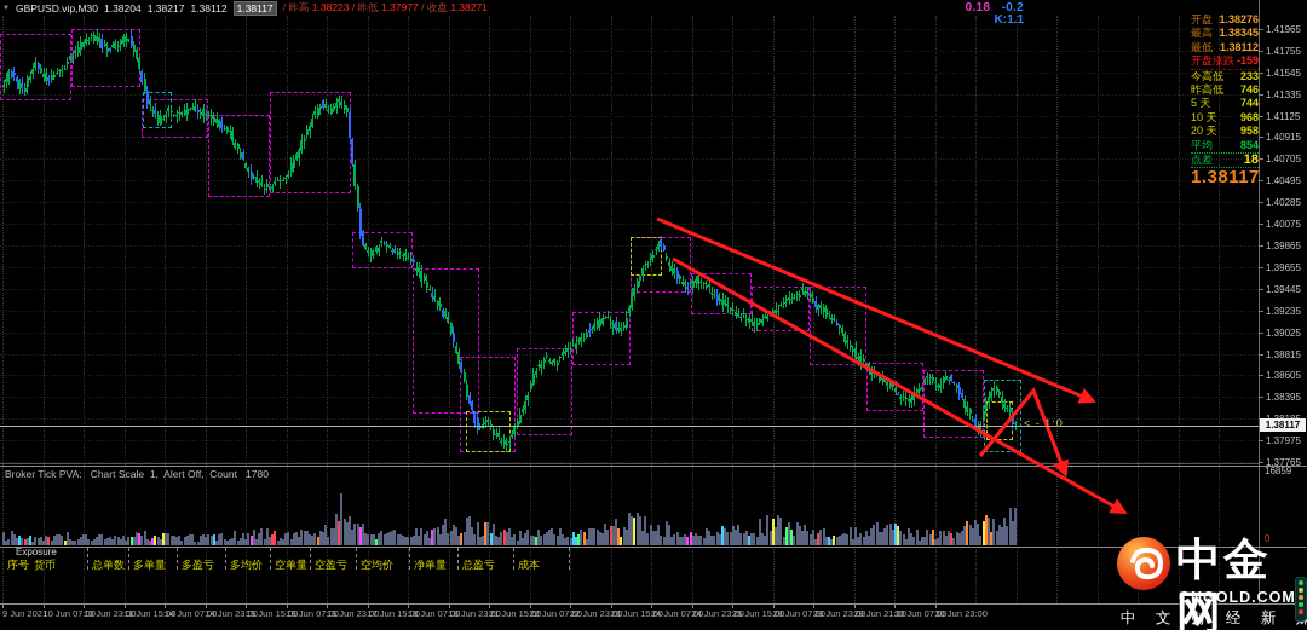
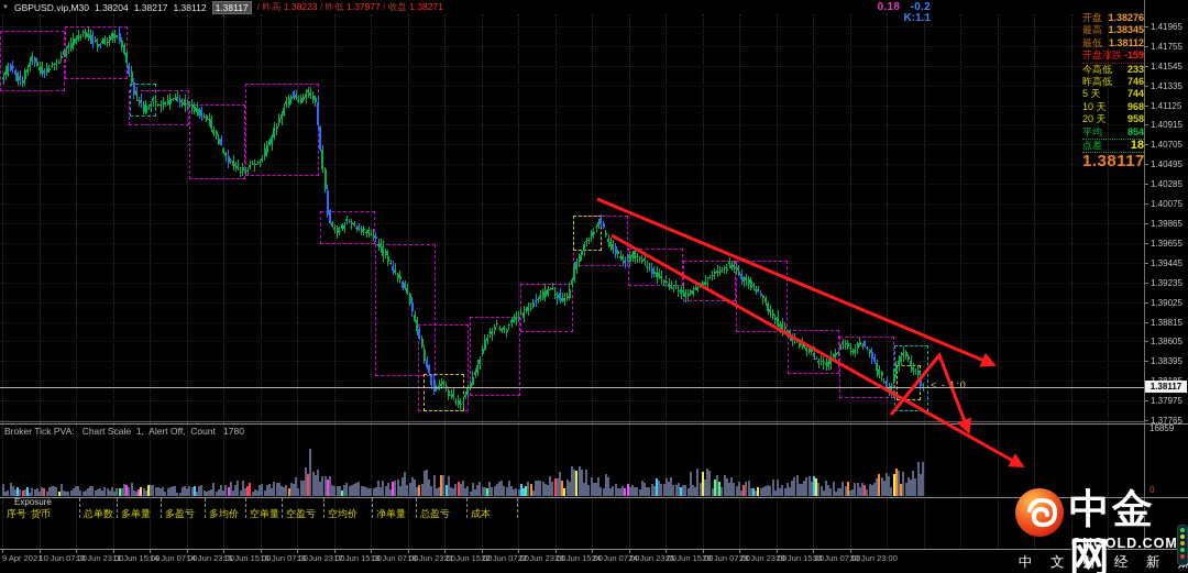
  GBPUSD.vip,M30
  1.38204
  1.38217
  1.38112
  1.38117
  / 昨高 1.38223 / 昨低 1.37977 / 收盘 1.38271
  0.18 -0.2
  K:1.1
  < - 1:0
  1.41965
  1.41755
  1.41545
  1.41335
  1.41125
  1.40915
  1.40705
  1.40495
  1.40285
  1.40075
  1.39865
  1.39655
  1.39445
  1.39235
  1.39025
  1.38815
  1.38605
  1.38395
  1.37975
  1.37765
  1.38117
  16859
  0
  开盘
  1.38276
  最高
  1.38345
  最低
  1.38112
  开盘涨跌
  -159
  今高低
  233
  昨高低
  746
  5 天
  744
  10 天
  968
  20 天
  958
  平均
  854
  点差
  18
  1.38117
  Broker Tick PVA: Chart Scale 1, Alert Off, Count 1780
  Exposure
  序号
  货币
  总单数
  多单量
  多盈亏
  多均价
  空单量
  空盈亏
  空均价
  净单量
  总盈亏
  成本
- 9 Jun 2021
+ 9 Apr 2021
  10 Jun 07:00
  10 Jun 23:00
  11 Jun 15:00
  14 Jun 07:00
  14 Jun 23:00
  15 Jun 15:00
  16 Jun 07:00
  16 Jun 23:00
  17 Jun 15:00
  18 Jun 07:00
  18 Jun 23:00
  21 Jun 15:00
  22 Jun 07:00
  22 Jun 23:00
  23 Jun 15:00
  24 Jun 07:00
  24 Jun 23:00
  25 Jun 15:00
  28 Jun 07:00
  28 Jun 23:00
- 29 Jun 21:00
+ 29 Jun 15:00
  30 Jun 07:00
  30 Jun 23:00
  中金网
  CNGOLD.COM
  中 文 财 经 新
